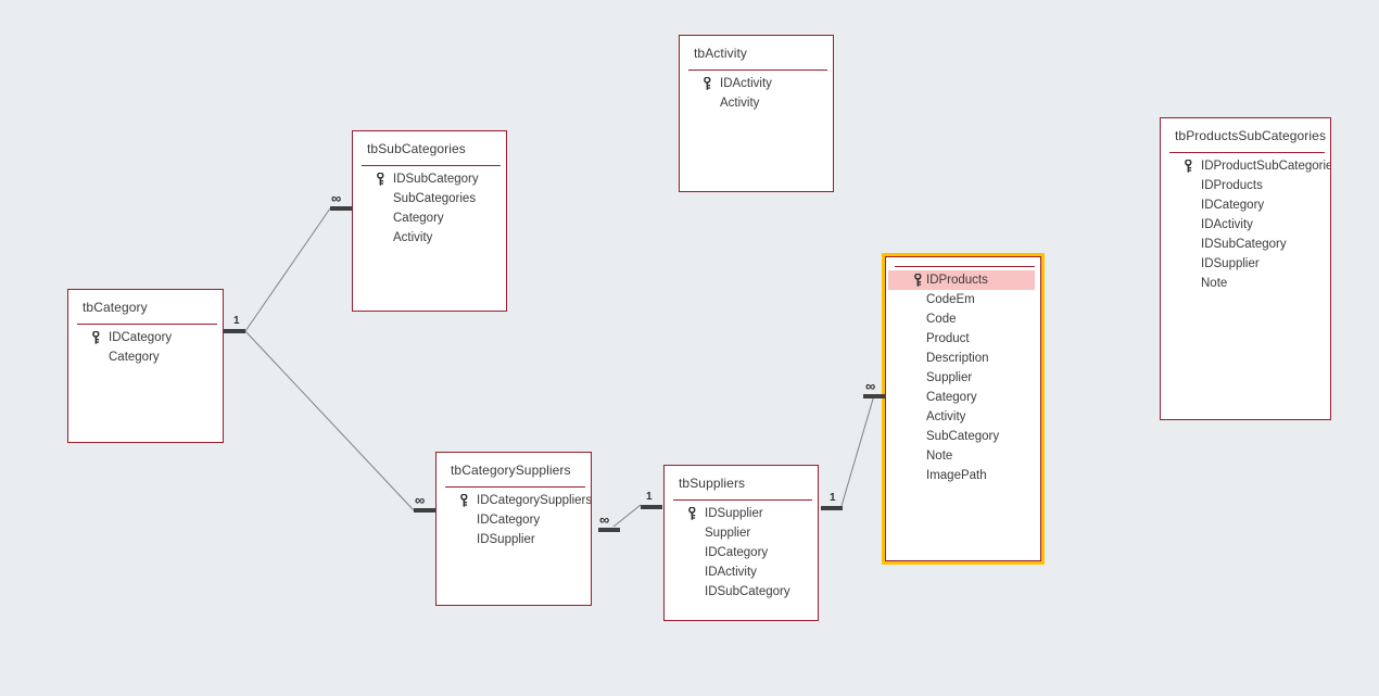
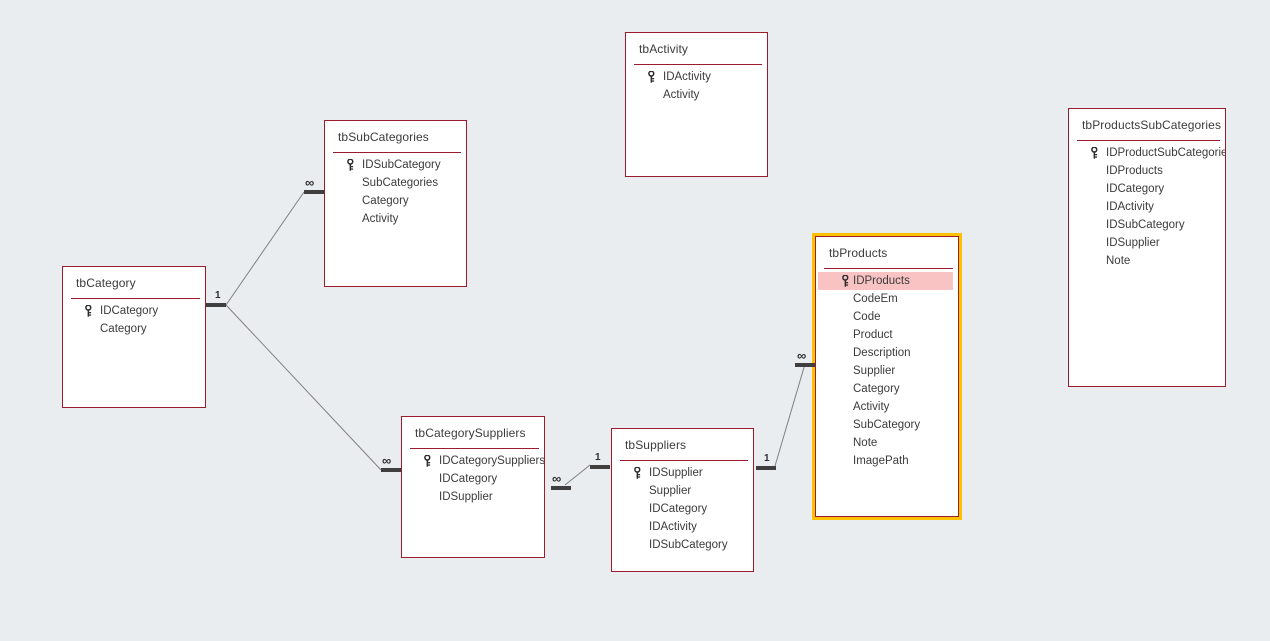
  tbCategory
  IDCategory
  Category
  tbSubCategories
  IDSubCategory
  SubCategories
  Category
  Activity
  tbActivity
  IDActivity
  Activity
  tbCategorySuppliers
  IDCategorySuppliers
  IDCategory
  IDSupplier
  tbSuppliers
  IDSupplier
  Supplier
  IDCategory
  IDActivity
  IDSubCategory
+ tbProducts
  IDProducts
  CodeEm
  Code
  Product
  Description
  Supplier
  Category
  Activity
  SubCategory
  Note
  ImagePath
  tbProductsSubCategories
  IDProductSubCategorie
  IDProducts
  IDCategory
  IDActivity
  IDSubCategory
  IDSupplier
  Note
  1
  ∞
  ∞
  ∞
  1
  1
  ∞
